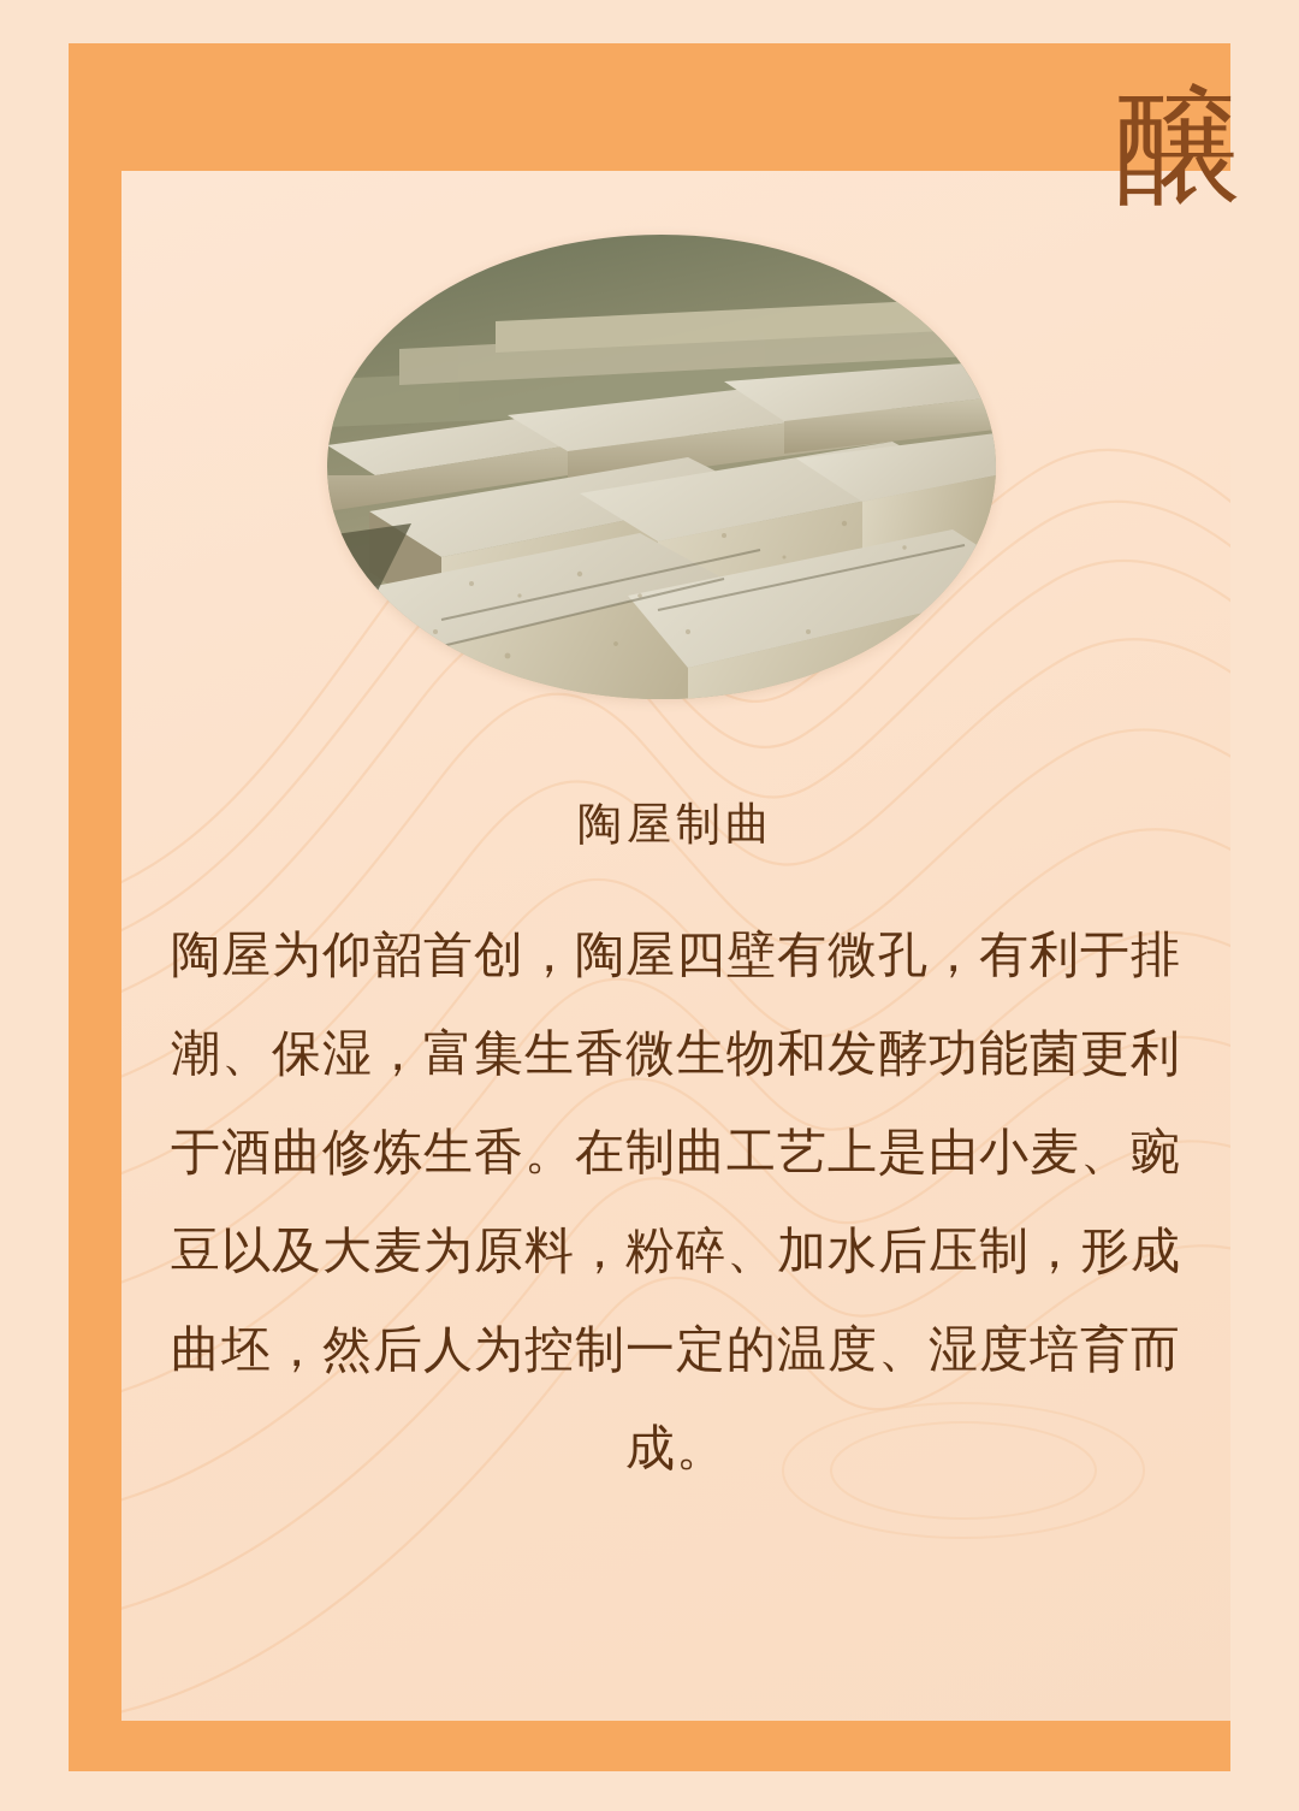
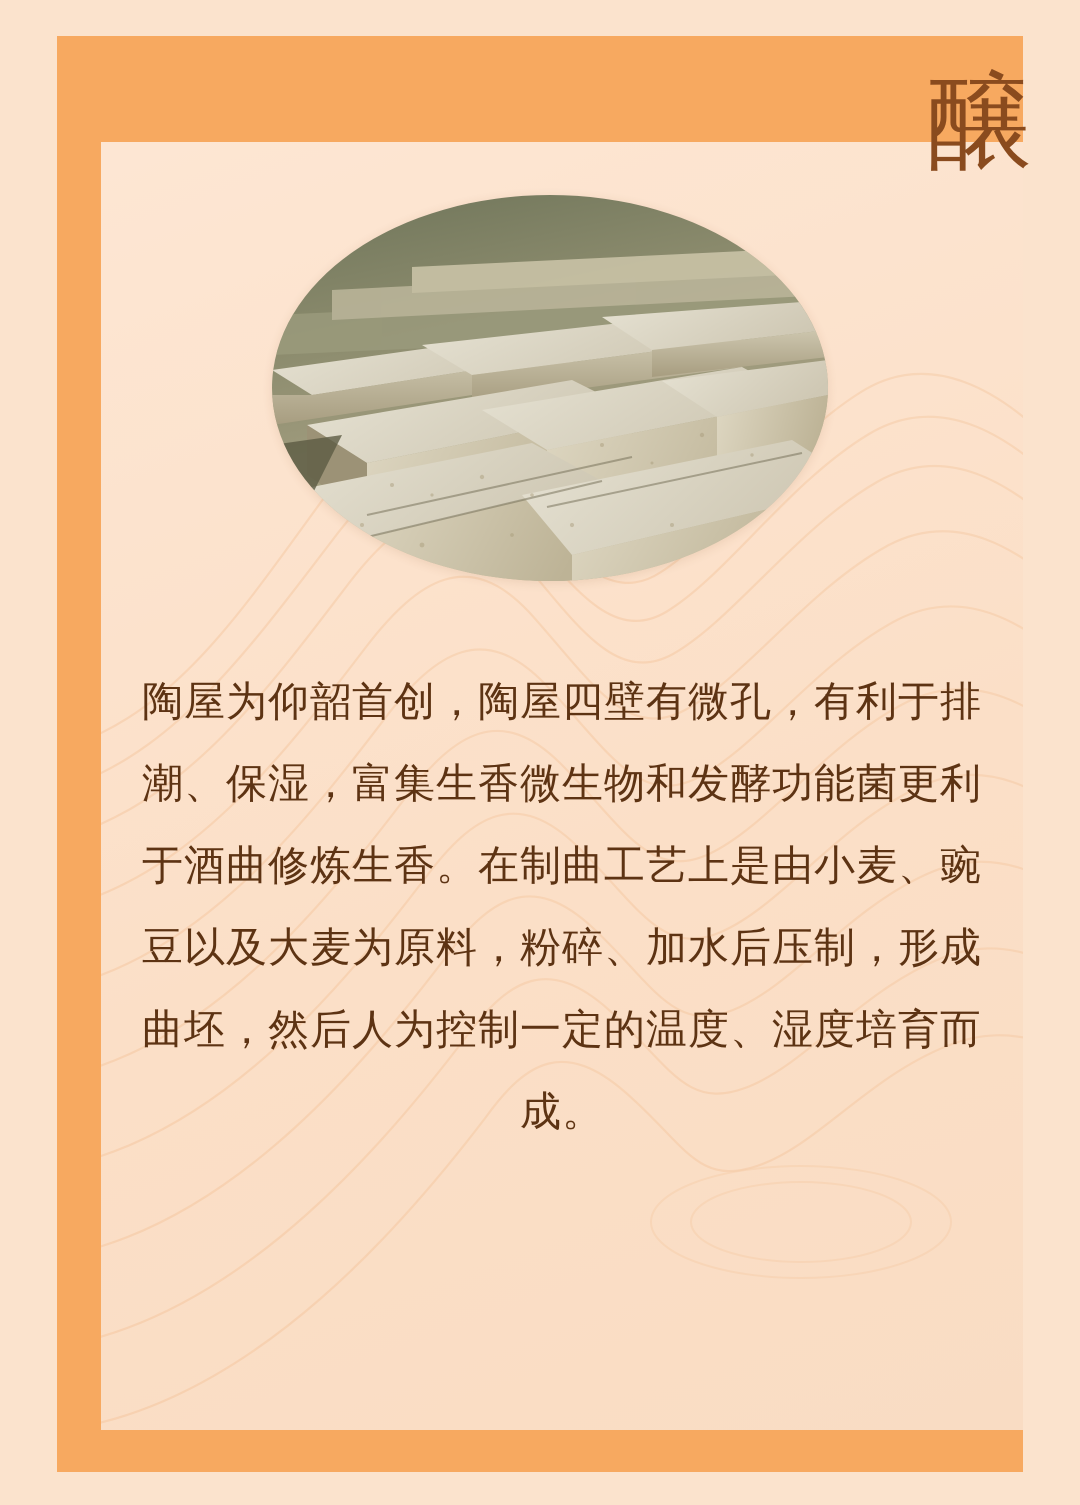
  醸
- 陶屋制曲
  陶屋为仰韶首创，陶屋四壁有微孔，有利于排潮、保湿，富集生香微生物和发酵功能菌更利于酒曲修炼生香。在制曲工艺上是由小麦、豌豆以及大麦为原料，粉碎、加水后压制，形成曲坯，然后人为控制一定的温度、湿度培育而成。
